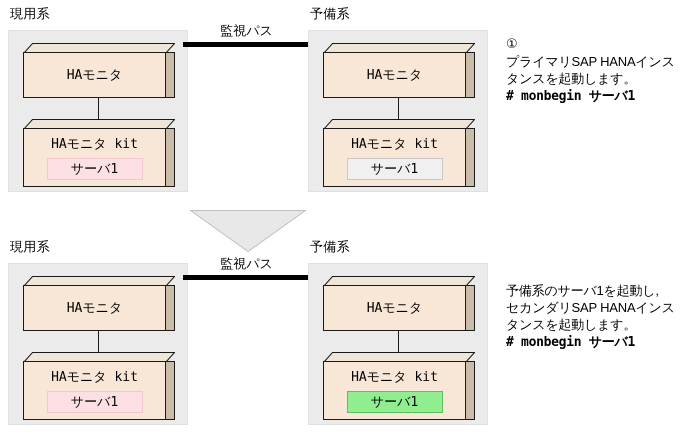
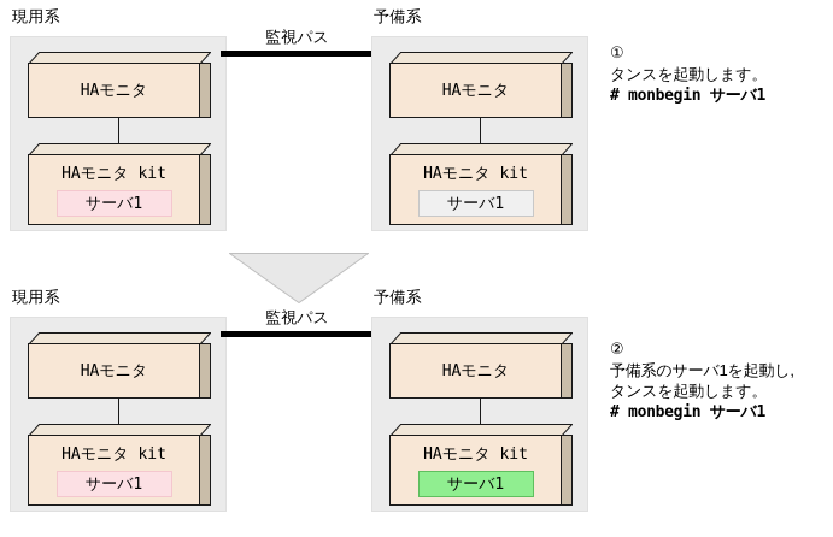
  現用系
  予備系
  HAモニタ
  HAモニタ kit
  サーバ1
  監視パス
  HAモニタ
  HAモニタ kit
  サーバ1
  現用系
  予備系
  HAモニタ
  HAモニタ kit
  サーバ1
  監視パス
  HAモニタ
  HAモニタ kit
  サーバ1
  ①
- プライマリSAP HANAインス
  タンスを起動します。
  # monbegin サーバ1
+ ②
  予備系のサーバ1を起動し,
- セカンダリSAP HANAインス
  タンスを起動します。
  # monbegin サーバ1
